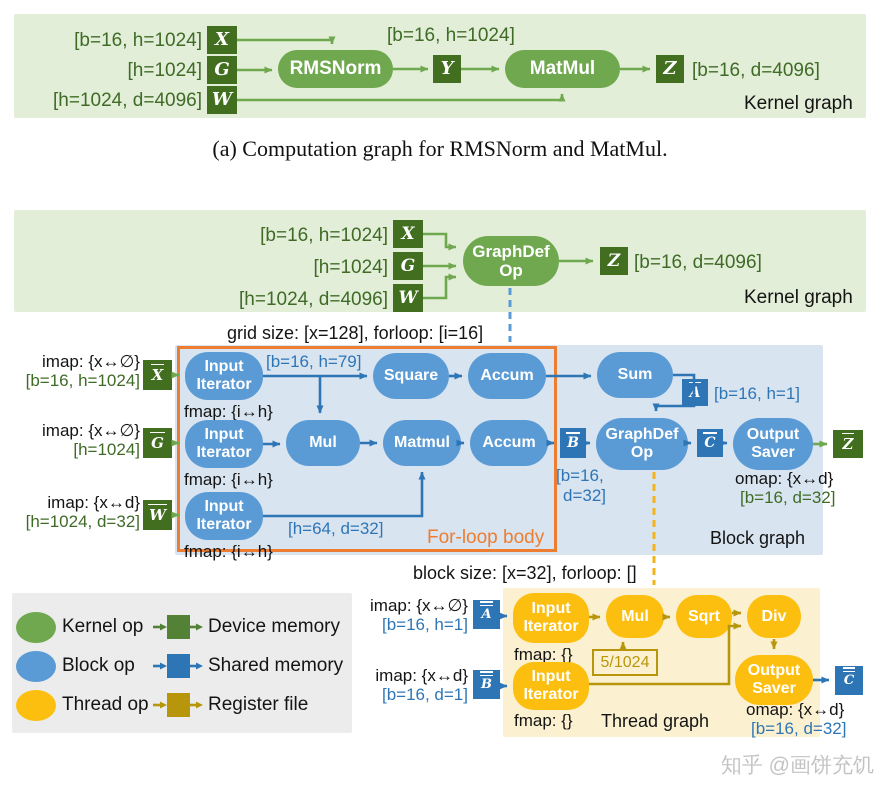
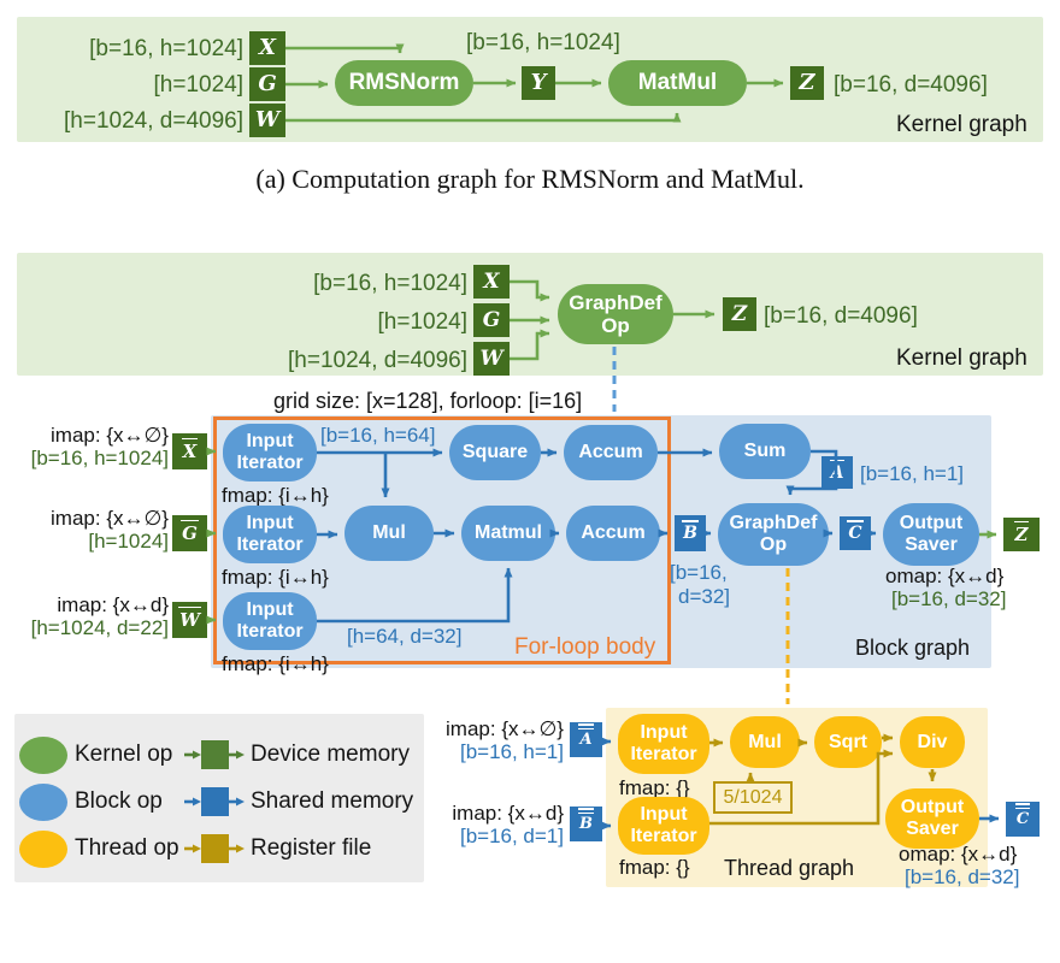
  [b=16, h=1024]
  X
  [h=1024]
  G
  [h=1024, d=4096]
  W
  RMSNorm
  [b=16, h=1024]
  Y
  MatMul
  Z
  [b=16, d=4096]
  Kernel graph
  (a) Computation graph for RMSNorm and MatMul.
  [b=16, h=1024]
  X
  [h=1024]
  G
  [h=1024, d=4096]
  W
  GraphDef
  Op
  Z
  [b=16, d=4096]
  Kernel graph
  grid size: [x=128], forloop: [i=16]
  imap: {x↔∅}
  [b=16, h=1024]
  X
  imap: {x↔∅}
  [h=1024]
  G
  imap: {x↔d}
- [h=1024, d=32]
+ [h=1024, d=22]
  W
  Input
  Iterator
  fmap: {i↔h}
- [b=16, h=79]
+ [b=16, h=64]
  Square
  Accum
  Sum
  [b=16, h=1]
  Input
  Iterator
  fmap: {i↔h}
  Mul
  Matmul
  Accum
  B
  [b=16,
  d=32]
  GraphDef
  Op
  C
  Output
  Saver
  Z
  omap: {x↔d}
  [b=16, d=32]
  Input
  Iterator
  fmap: {i↔h}
  [h=64, d=32]
  For-loop body
  Block graph
- block size: [x=32], forloop: []
  imap: {x↔∅}
  [b=16, h=1]
  A
  imap: {x↔d}
  [b=16, d=1]
  B
  Input
  Iterator
  fmap: {}
  Mul
  Sqrt
  Div
  5/1024
  Input
  Iterator
  fmap: {}
  Output
  Saver
  Thread graph
  omap: {x↔d}
  [b=16, d=32]
  C
  Kernel op
  Device memory
  Block op
  Shared memory
  Thread op
  Register file
- 知乎 @画饼充饥
